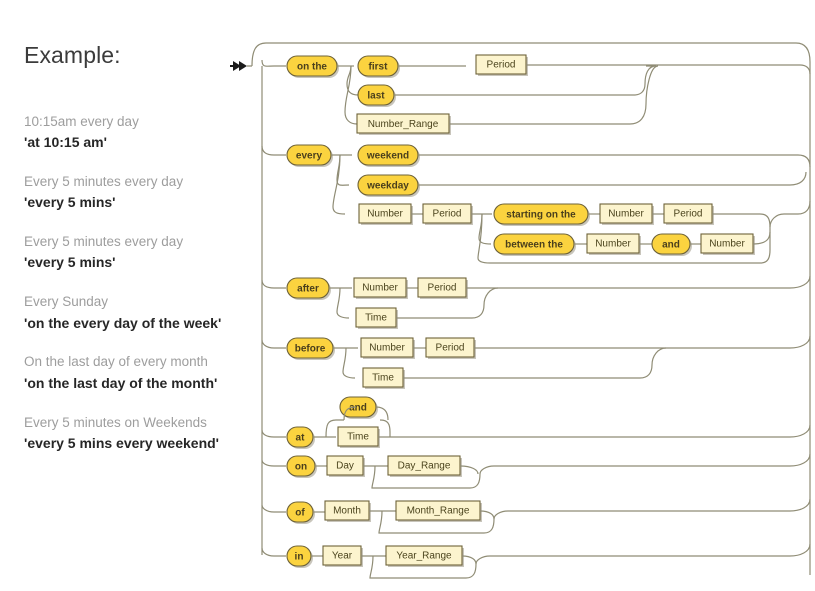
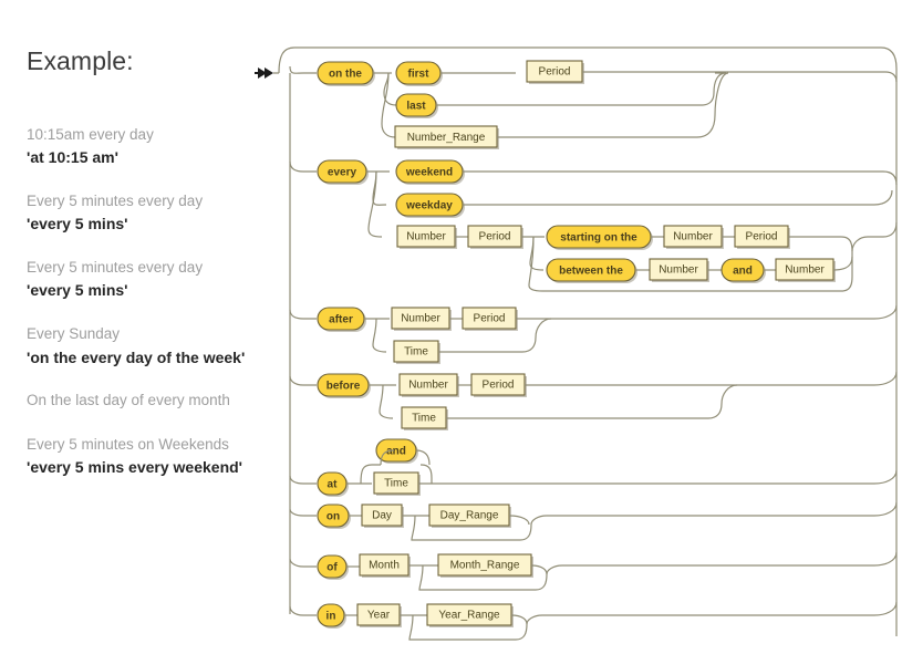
  Example:
  10:15am every day
  'at 10:15 am'
  Every 5 minutes every day
  'every 5 mins'
  Every 5 minutes every day
  'every 5 mins'
  Every Sunday
  'on the every day of the week'
  On the last day of every month
- 'on the last day of the month'
  Every 5 minutes on Weekends
  'every 5 mins every weekend'
  on the
  first
  last
  Number_Range
  Period
  every
  weekend
  weekday
  Number
  Period
  starting on the
  Number
  Period
  between the
  Number
  and
  Number
  after
  Number
  Period
  Time
  before
  Number
  Period
  Time
  at
  and
  Time
  on
  Day
  Day_Range
  of
  Month
  Month_Range
  in
  Year
  Year_Range
